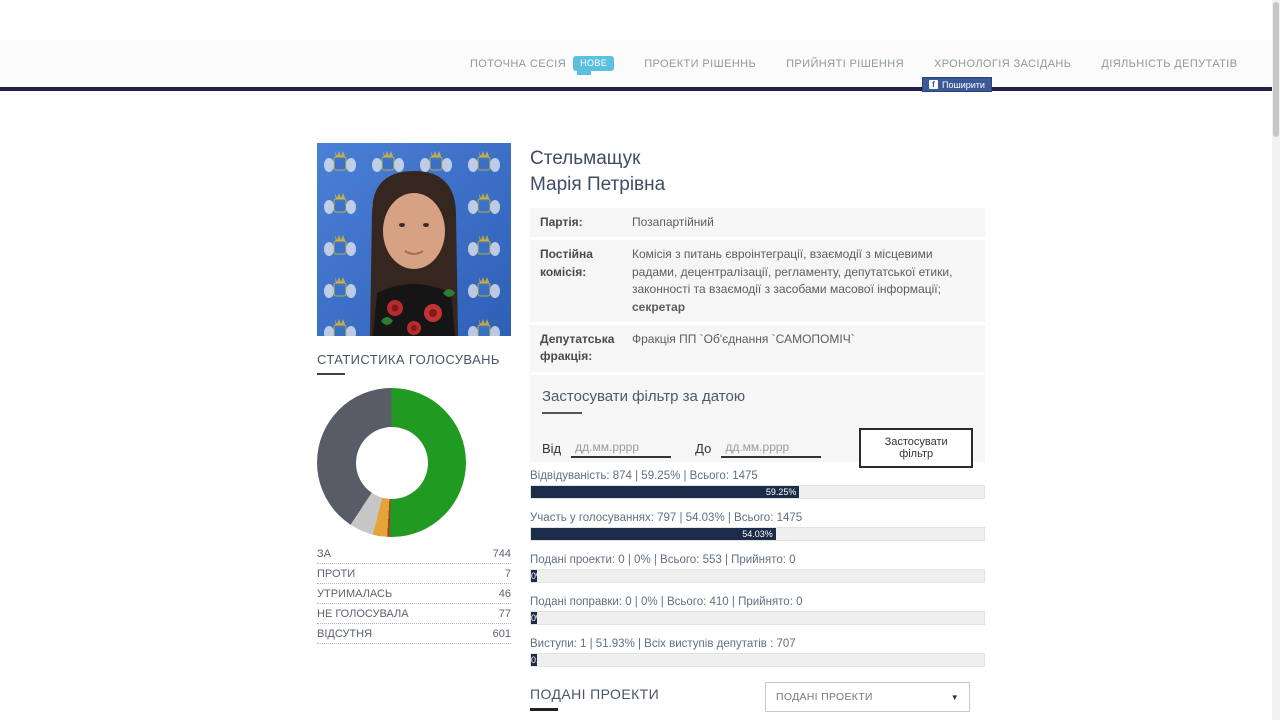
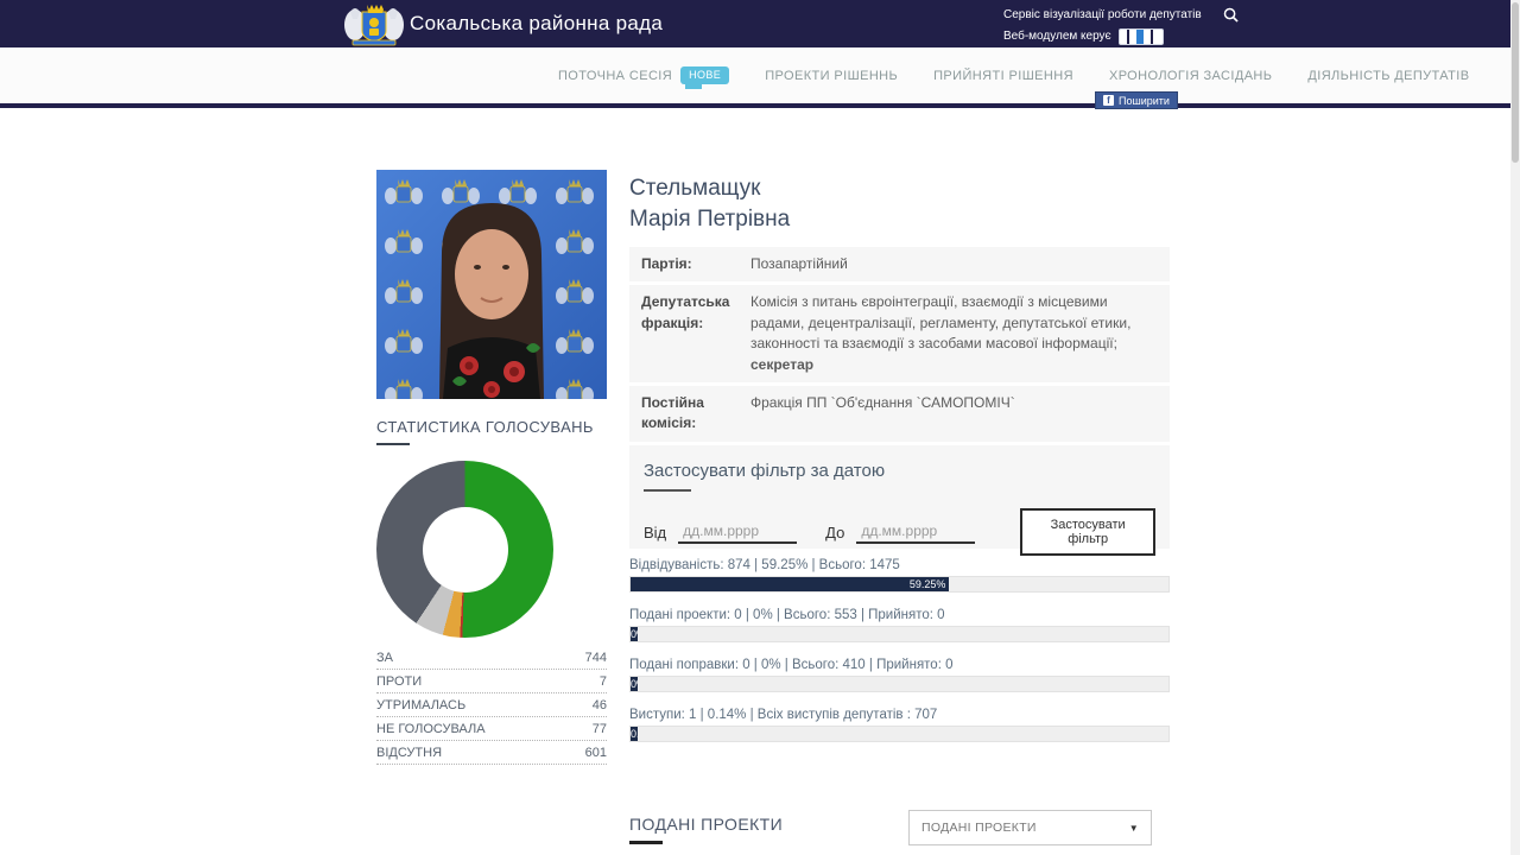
+ Сокальська районна рада
+ Сервіс візуалізації роботи депутатів
+ Веб-модулем керує
  ПОТОЧНА СЕСІЯ
  НОВЕ
  ПРОЕКТИ РІШЕННЬ
  ПРИЙНЯТІ РІШЕННЯ
  ХРОНОЛОГІЯ ЗАСІДАНЬ
  ДІЯЛЬНІСТЬ ДЕПУТАТІВ
  f
  Поширити
  СТАТИСТИКА ГОЛОСУВАНЬ
  ЗА
  744
  ПРОТИ
  7
  УТРИМАЛАСЬ
  46
  НЕ ГОЛОСУВАЛА
  77
  ВІДСУТНЯ
  601
  Стельмащук
  Марія Петрівна
  Партія:
  Позапартійний
- Постійна комісія:
+ Депутатська фракція:
  Комісія з питань євроінтеграції, взаємодії з місцевими радами, децентралізації, регламенту, депутатської етики, законності та взаємодії з засобами масової інформації; секретар
- Депутатська фракція:
+ Постійна комісія:
  Фракція ПП `Об'єднання `САМОПОМІЧ`
  Застосувати фільтр за датою
  Від
  дд.мм.рррр
  До
  дд.мм.рррр
  Застосувати фільтр
  Відвідуваність: 874 | 59.25% | Всього: 1475
  59.25%
- Участь у голосуваннях: 797 | 54.03% | Всього: 1475
- 54.03%
  Подані проекти: 0 | 0% | Всього: 553 | Прийнято: 0
  Подані поправки: 0 | 0% | Всього: 410 | Прийнято: 0
- Виступи: 1 | 51.93% | Всіх виступів депутатів : 707
+ Виступи: 1 | 0.14% | Всіх виступів депутатів : 707
  ПОДАНІ ПРОЕКТИ
  ПОДАНІ ПРОЕКТИ
  ▼
